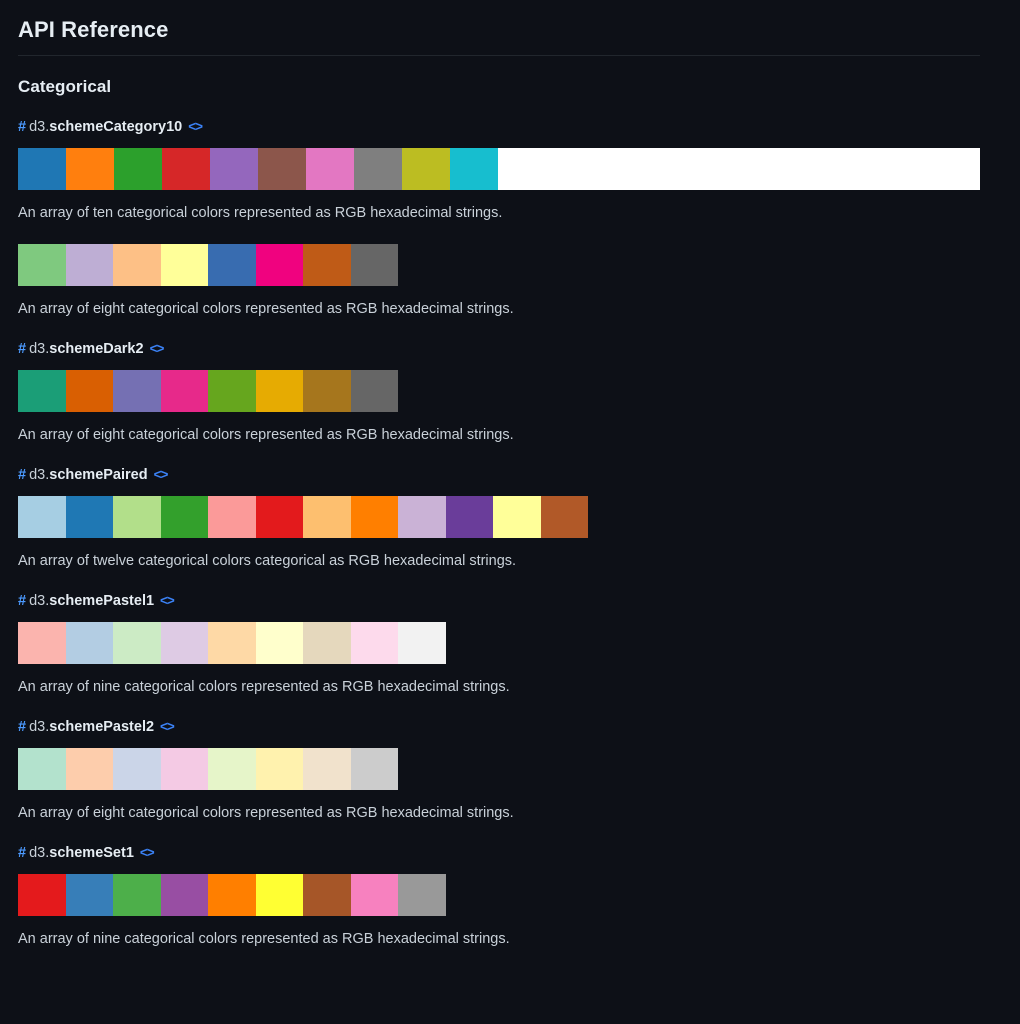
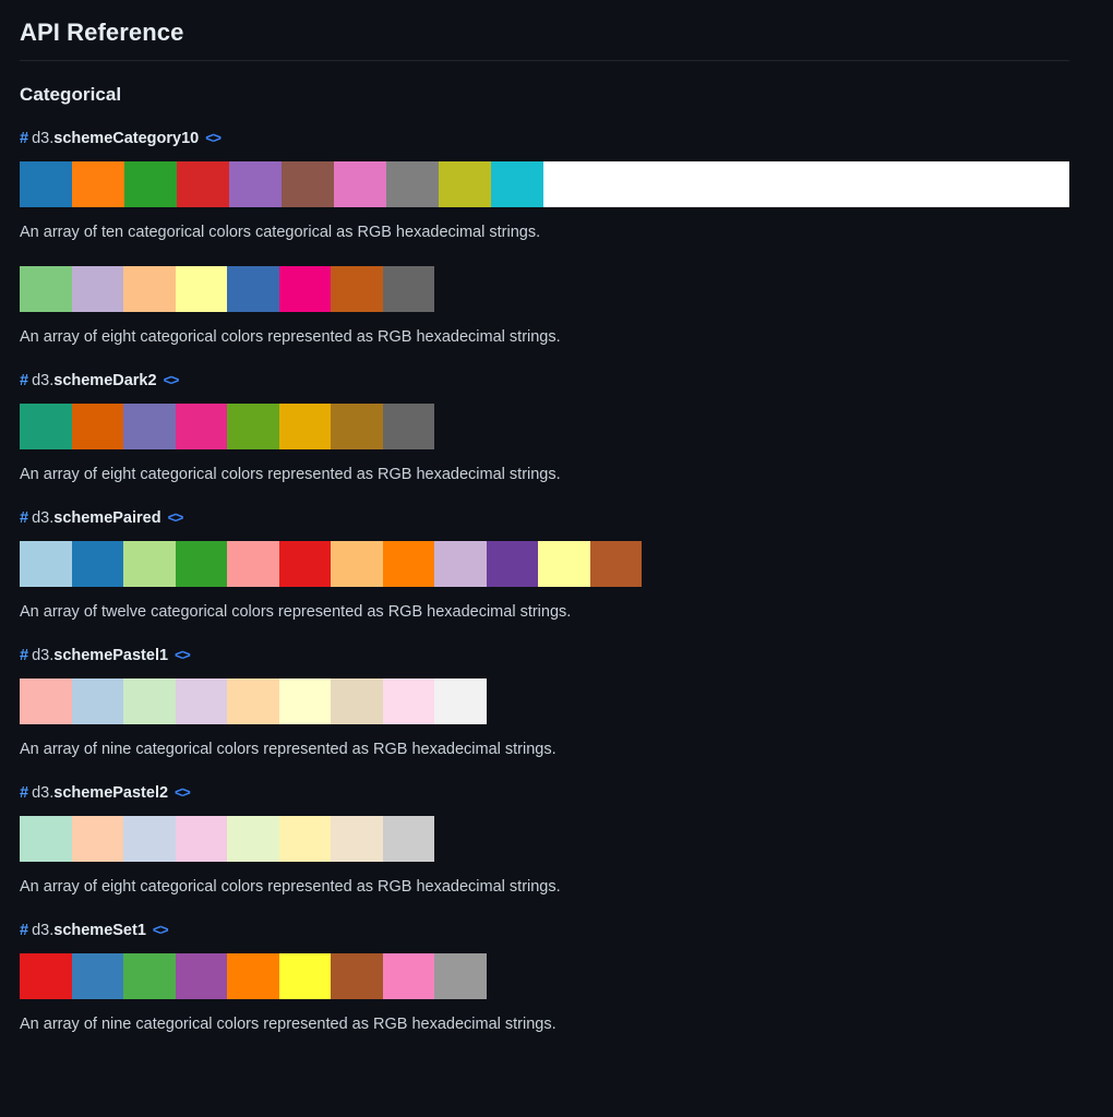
  API Reference
  Categorical
  # d3.schemeCategory10 <>
- An array of ten categorical colors represented as RGB hexadecimal strings.
+ An array of ten categorical colors categorical as RGB hexadecimal strings.
  An array of eight categorical colors represented as RGB hexadecimal strings.
  # d3.schemeDark2 <>
  An array of eight categorical colors represented as RGB hexadecimal strings.
  # d3.schemePaired <>
- An array of twelve categorical colors categorical as RGB hexadecimal strings.
+ An array of twelve categorical colors represented as RGB hexadecimal strings.
  # d3.schemePastel1 <>
  An array of nine categorical colors represented as RGB hexadecimal strings.
  # d3.schemePastel2 <>
  An array of eight categorical colors represented as RGB hexadecimal strings.
  # d3.schemeSet1 <>
  An array of nine categorical colors represented as RGB hexadecimal strings.
